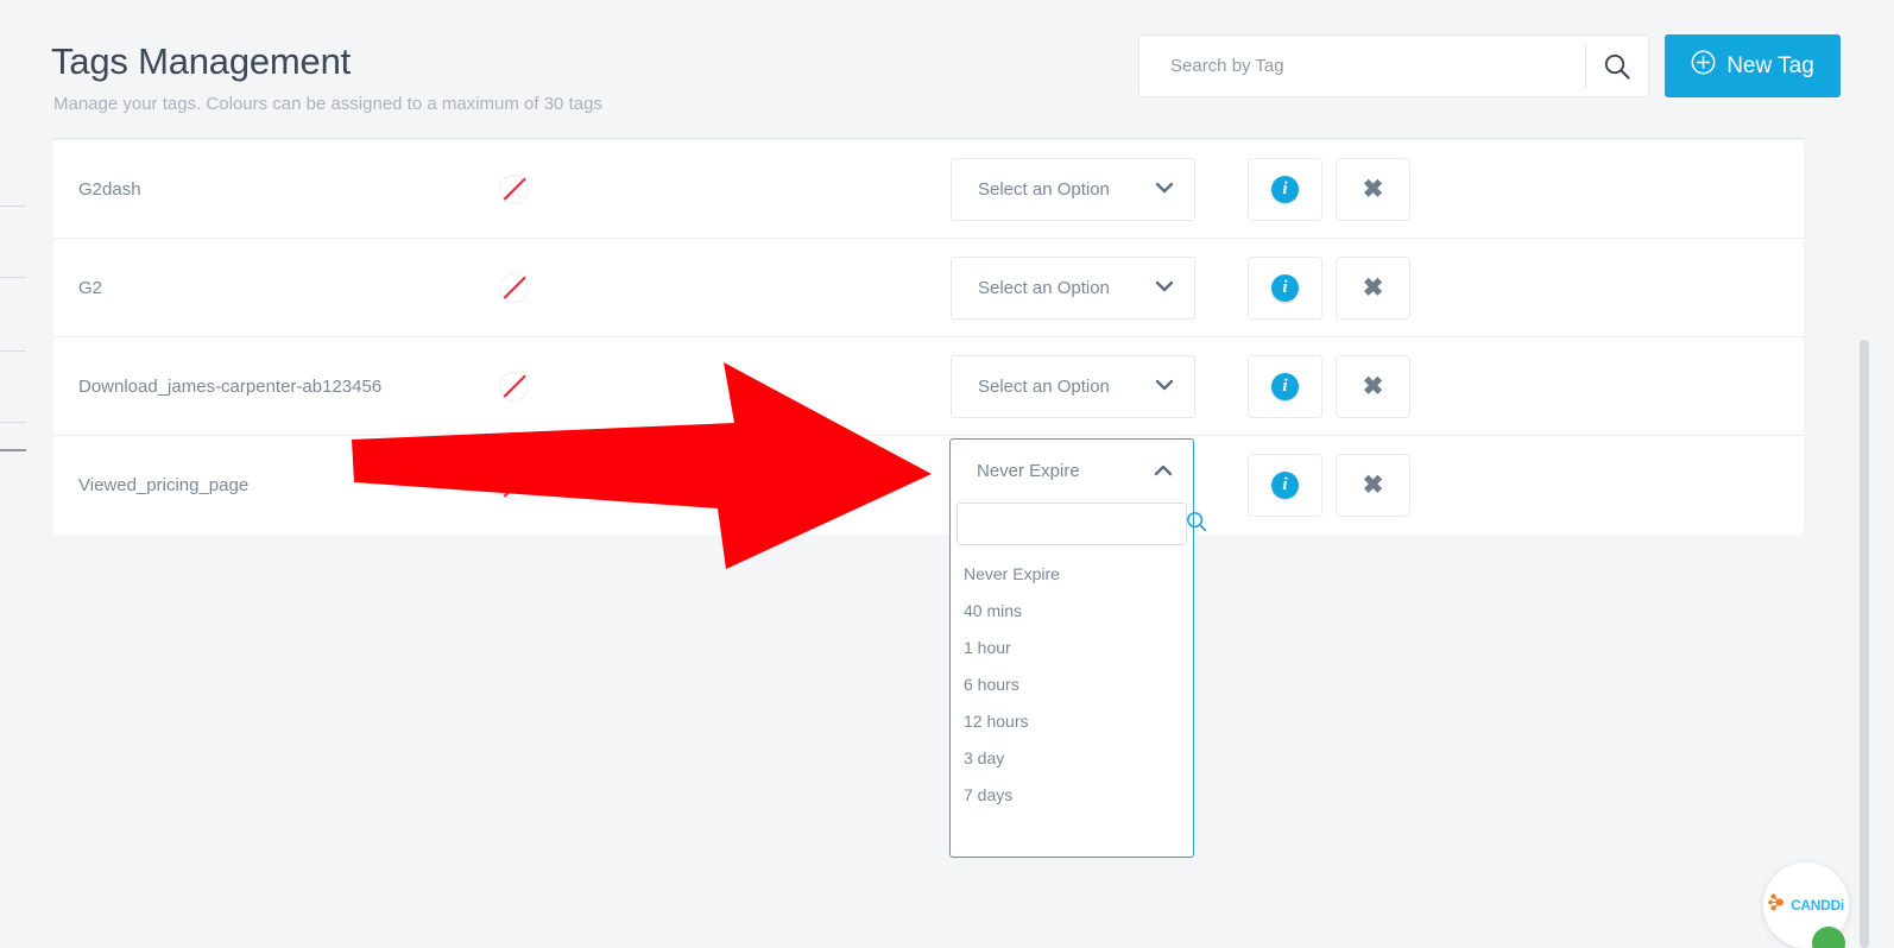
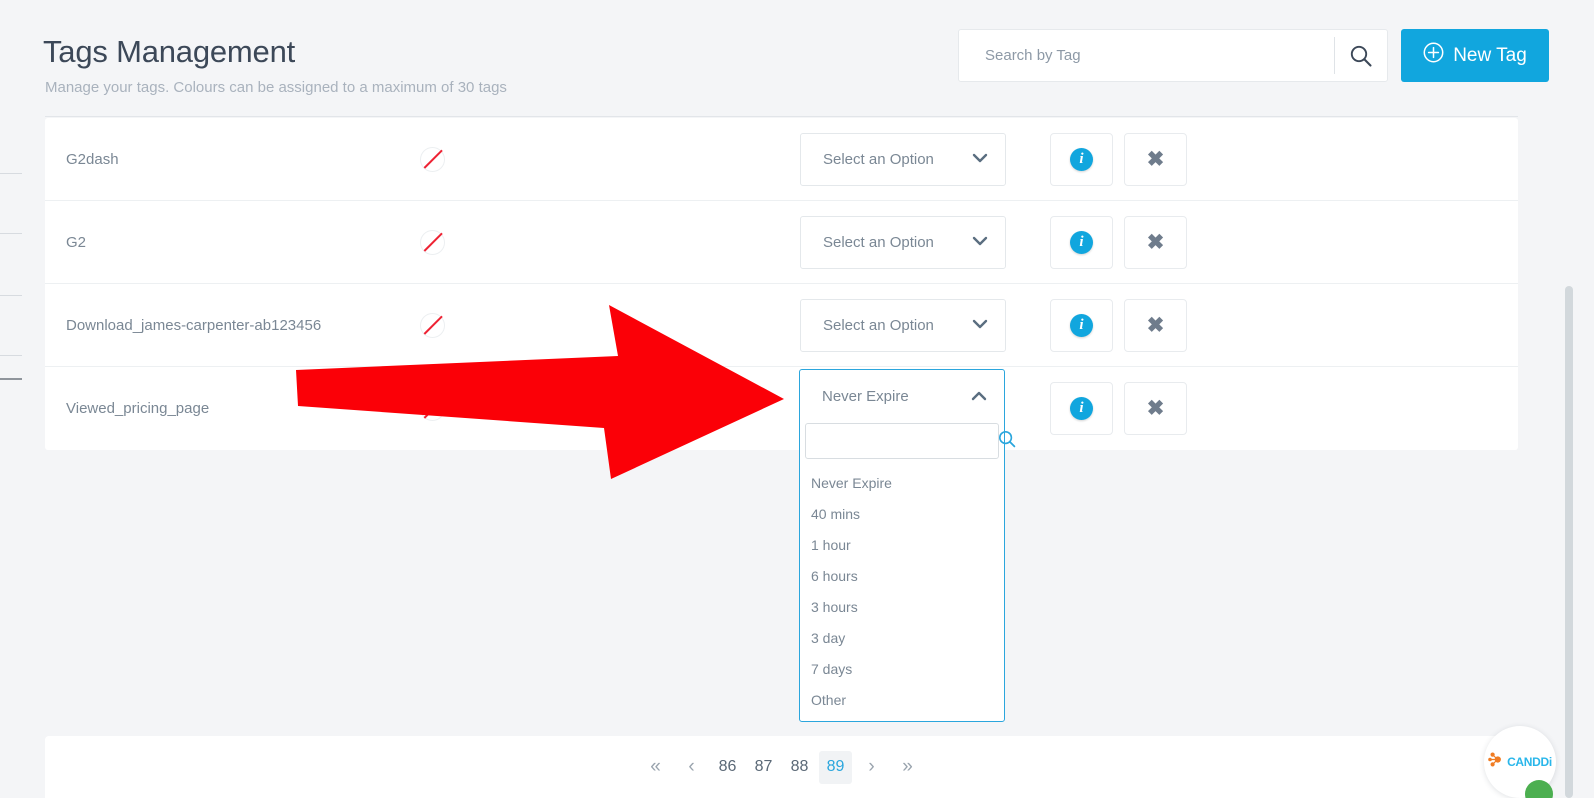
  Tags Management
  Manage your tags. Colours can be assigned to a maximum of 30 tags
  Search by Tag
  New Tag
  G2dash
  Select an Option
  i
  ✖
  G2
  Select an Option
  i
  ✖
  Download_james-carpenter-ab123456
  Select an Option
  i
  ✖
  Viewed_pricing_page
  i
  ✖
  Never Expire
  Never Expire
  40 mins
  1 hour
  6 hours
- 12 hours
+ 3 hours
  3 day
  7 days
+ Other
+ «
+ ‹
+ 86
+ 87
+ 88
+ 89
+ ›
+ »
  CANDDi
